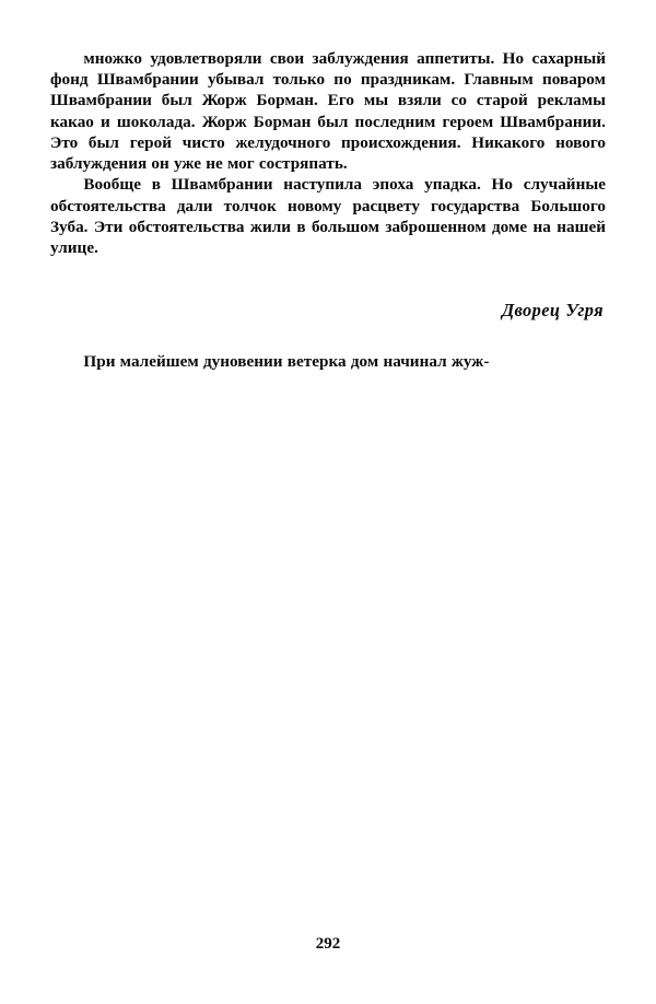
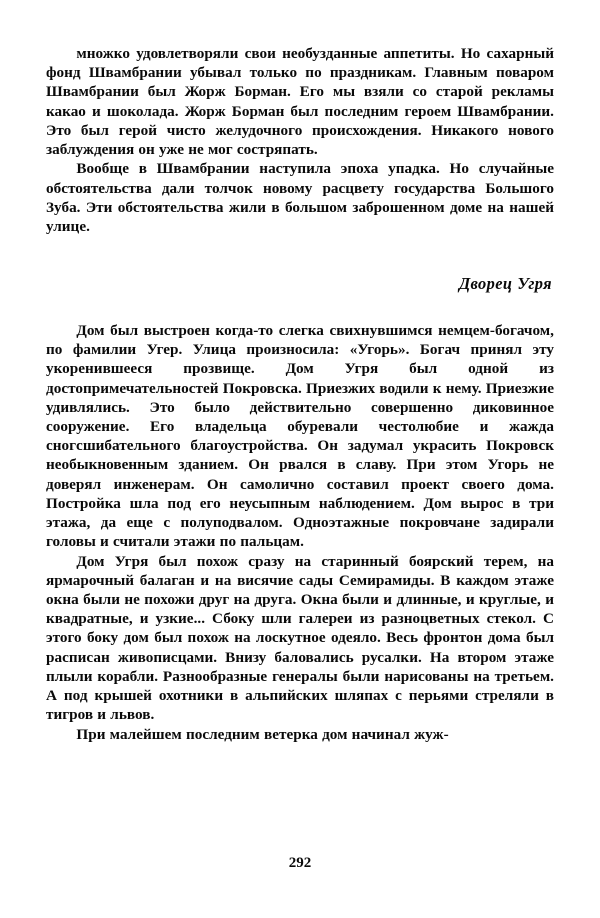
- множко удовлетворяли свои заблуждения аппетиты. Но сахарный фонд Швамбрании убывал только по праздникам. Главным поваром Швамбрании был Жорж Борман. Его мы взяли со старой рекламы какао и шоколада. Жорж Борман был последним героем Швамбрании. Это был герой чисто желудочного происхождения. Никакого нового заблуждения он уже не мог состряпать.
+ множко удовлетворяли свои необузданные аппетиты. Но сахарный фонд Швамбрании убывал только по праздникам. Главным поваром Швамбрании был Жорж Борман. Его мы взяли со старой рекламы какао и шоколада. Жорж Борман был последним героем Швамбрании. Это был герой чисто желудочного происхождения. Никакого нового заблуждения он уже не мог состряпать.
  Вообще в Швамбрании наступила эпоха упадка. Но случайные обстоятельства дали толчок новому расцвету государства Большого Зуба. Эти обстоятельства жили в большом заброшенном доме на нашей улице.
  Дворец Угря
+ Дом был выстроен когда-то слегка свихнувшимся немцем-богачом, по фамилии Угер. Улица произносила: «Угорь». Богач принял эту укоренившееся прозвище. Дом Угря был одной из достопримечательностей Покровска. Приезжих водили к нему. Приезжие удивлялись. Это было действительно совершенно диковинное сооружение. Его владельца обуревали честолюбие и жажда сногсшибательного благоустройства. Он задумал украсить Покровск необыкновенным зданием. Он рвался в славу. При этом Угорь не доверял инженерам. Он самолично составил проект своего дома. Постройка шла под его неусыпным наблюдением. Дом вырос в три этажа, да еще с полуподвалом. Одноэтажные покровчане задирали головы и считали этажи по пальцам.
+ Дом Угря был похож сразу на старинный боярский терем, на ярмарочный балаган и на висячие сады Семирамиды. В каждом этаже окна были не похожи друг на друга. Окна были и длинные, и круглые, и квадратные, и узкие... Сбоку шли галереи из разноцветных стекол. С этого боку дом был похож на лоскутное одеяло. Весь фронтон дома был расписан живописцами. Внизу баловались русалки. На втором этаже плыли корабли. Разнообразные генералы были нарисованы на третьем. А под крышей охотники в альпийских шляпах с перьями стреляли в тигров и львов.
- При малейшем дуновении ветерка дом начинал жуж-
+ При малейшем последним ветерка дом начинал жуж-
  292
